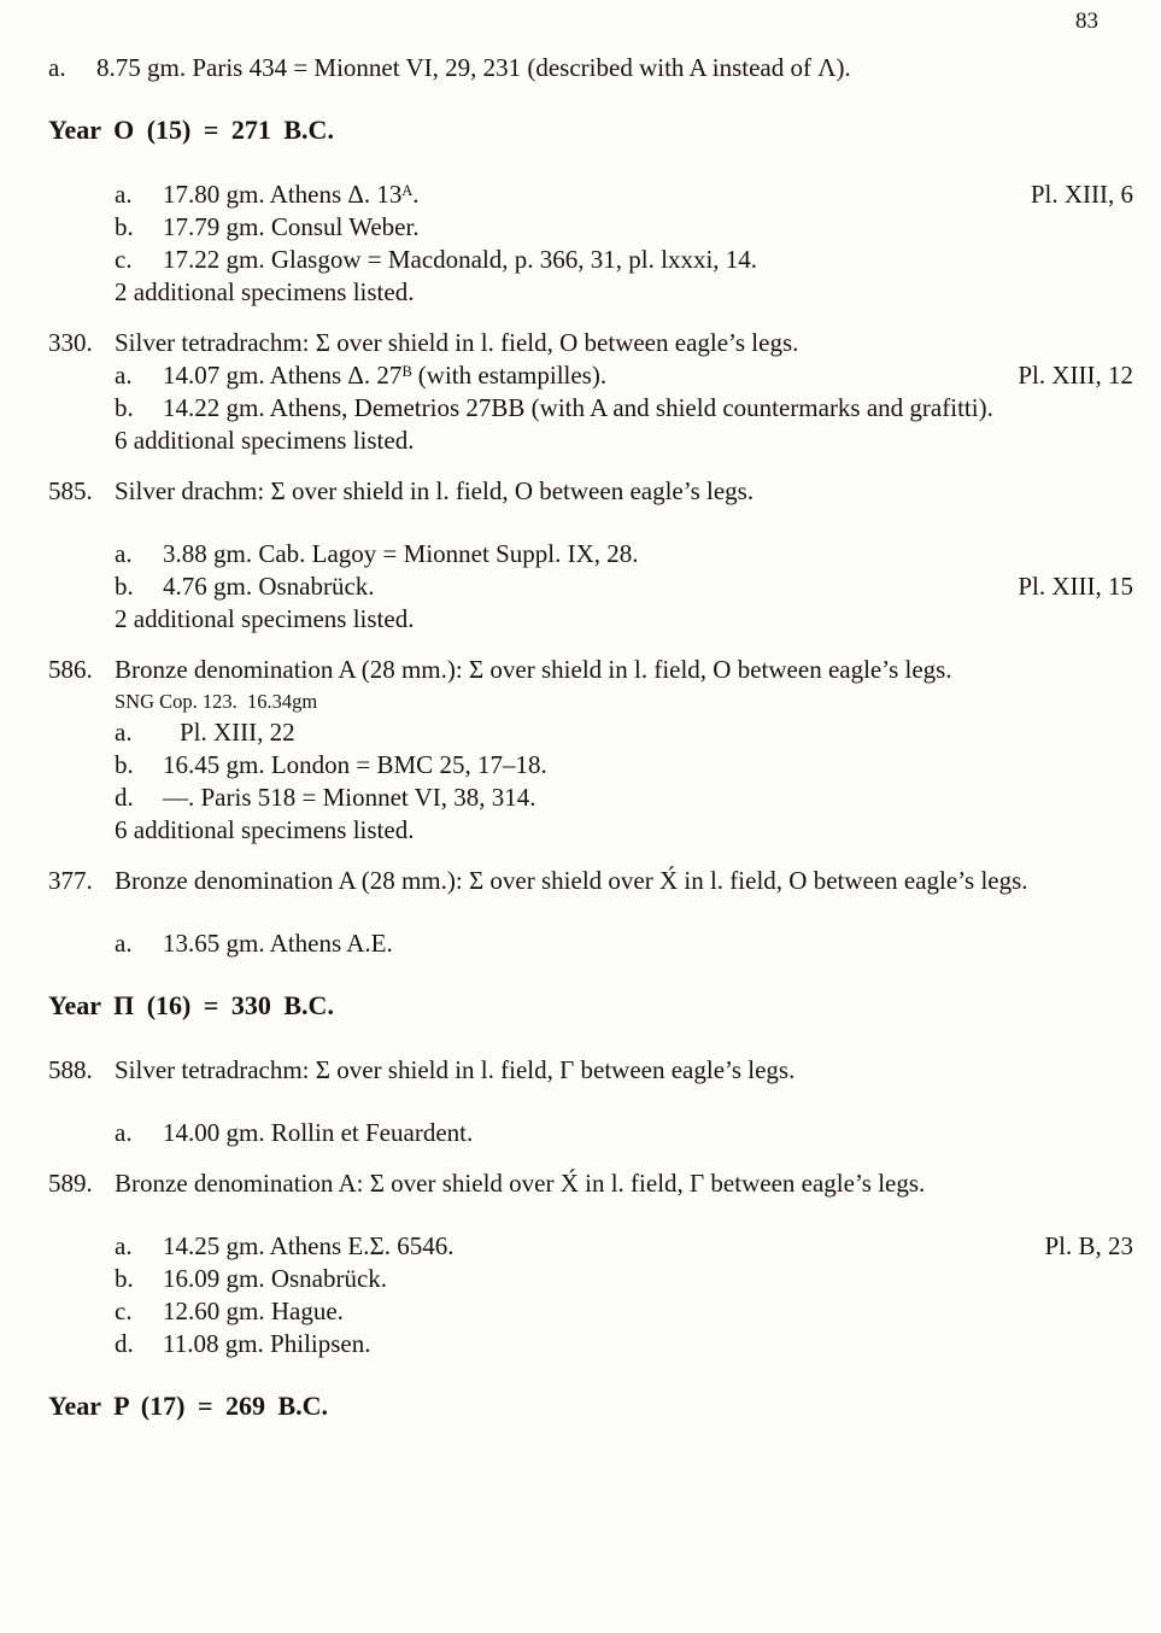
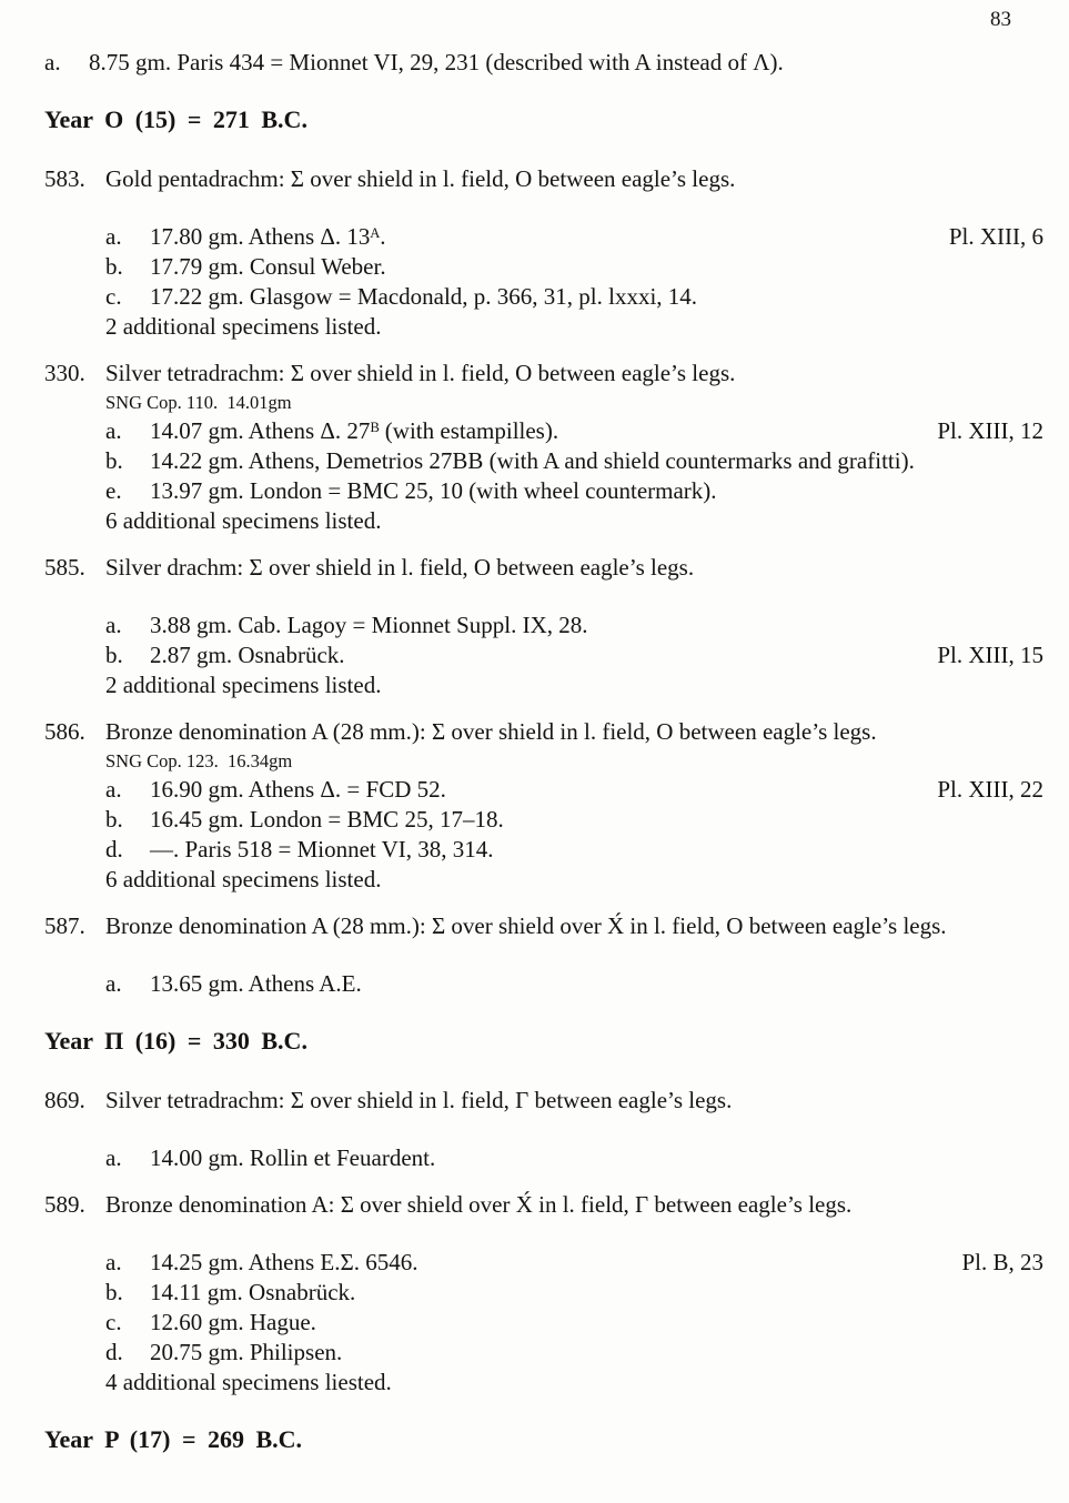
  83
  a.
  8.75 gm. Paris 434 = Mionnet VI, 29, 231 (described with A instead of Λ).
  Year O (15) = 271 B.C.
+ 583.
+ Gold pentadrachm: Σ over shield in l. field, O between eagle’s legs.
  a.
  17.80 gm. Athens Δ. 13ᴬ.
  Pl. XIII, 6
  b.
  17.79 gm. Consul Weber.
  c.
  17.22 gm. Glasgow = Macdonald, p. 366, 31, pl. lxxxi, 14.
  2 additional specimens listed.
  330.
  Silver tetradrachm: Σ over shield in l. field, O between eagle’s legs.
+ SNG Cop. 110. 14.01gm
  a.
  14.07 gm. Athens Δ. 27ᴮ (with estampilles).
  Pl. XIII, 12
  b.
  14.22 gm. Athens, Demetrios 27BB (with A and shield countermarks and grafitti).
+ e.
+ 13.97 gm. London = BMC 25, 10 (with wheel countermark).
  6 additional specimens listed.
  585.
  Silver drachm: Σ over shield in l. field, O between eagle’s legs.
  a.
  3.88 gm. Cab. Lagoy = Mionnet Suppl. IX, 28.
  b.
- 4.76 gm. Osnabrück.
+ 2.87 gm. Osnabrück.
  Pl. XIII, 15
  2 additional specimens listed.
  586.
  Bronze denomination A (28 mm.): Σ over shield in l. field, O between eagle’s legs.
  SNG Cop. 123. 16.34gm
  a.
+ 16.90 gm. Athens Δ. = FCD 52.
  Pl. XIII, 22
  b.
  16.45 gm. London = BMC 25, 17–18.
  d.
  —. Paris 518 = Mionnet VI, 38, 314.
  6 additional specimens listed.
- 377.
+ 587.
  Bronze denomination A (28 mm.): Σ over shield over X́ in l. field, O between eagle’s legs.
  a.
  13.65 gm. Athens A.E.
  Year Π (16) = 330 B.C.
- 588.
+ 869.
  Silver tetradrachm: Σ over shield in l. field, Γ between eagle’s legs.
  a.
  14.00 gm. Rollin et Feuardent.
  589.
  Bronze denomination A: Σ over shield over X́ in l. field, Γ between eagle’s legs.
  a.
  14.25 gm. Athens E.Σ. 6546.
  Pl. B, 23
  b.
- 16.09 gm. Osnabrück.
+ 14.11 gm. Osnabrück.
  c.
  12.60 gm. Hague.
  d.
- 11.08 gm. Philipsen.
+ 20.75 gm. Philipsen.
+ 4 additional specimens liested.
  Year P (17) = 269 B.C.
